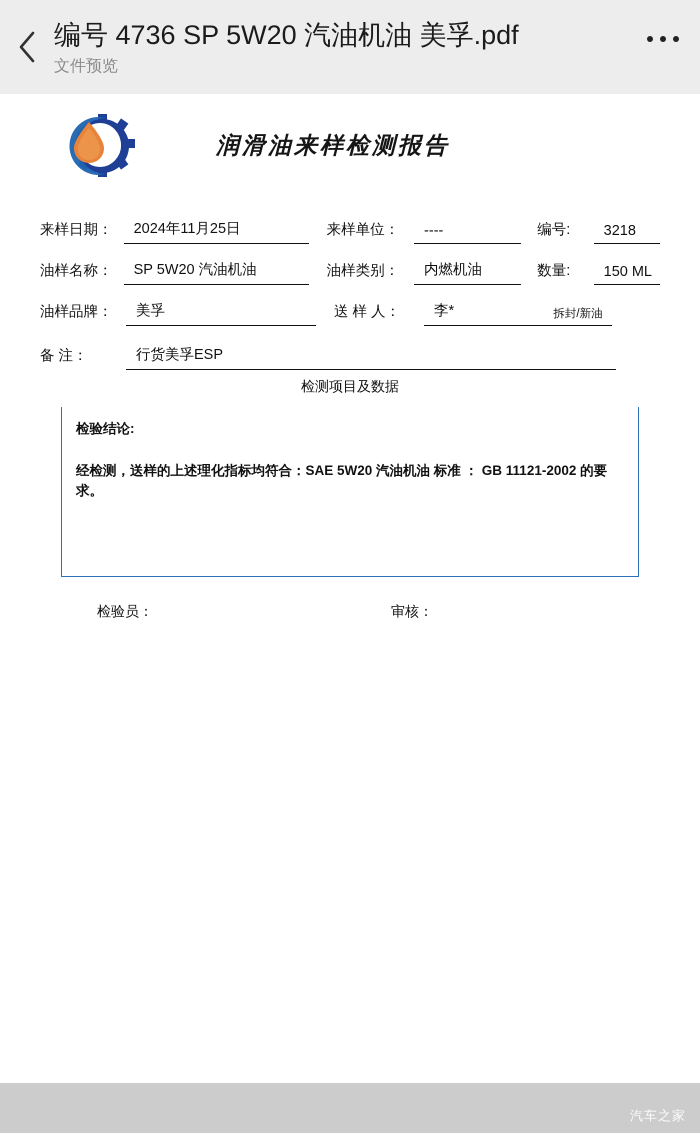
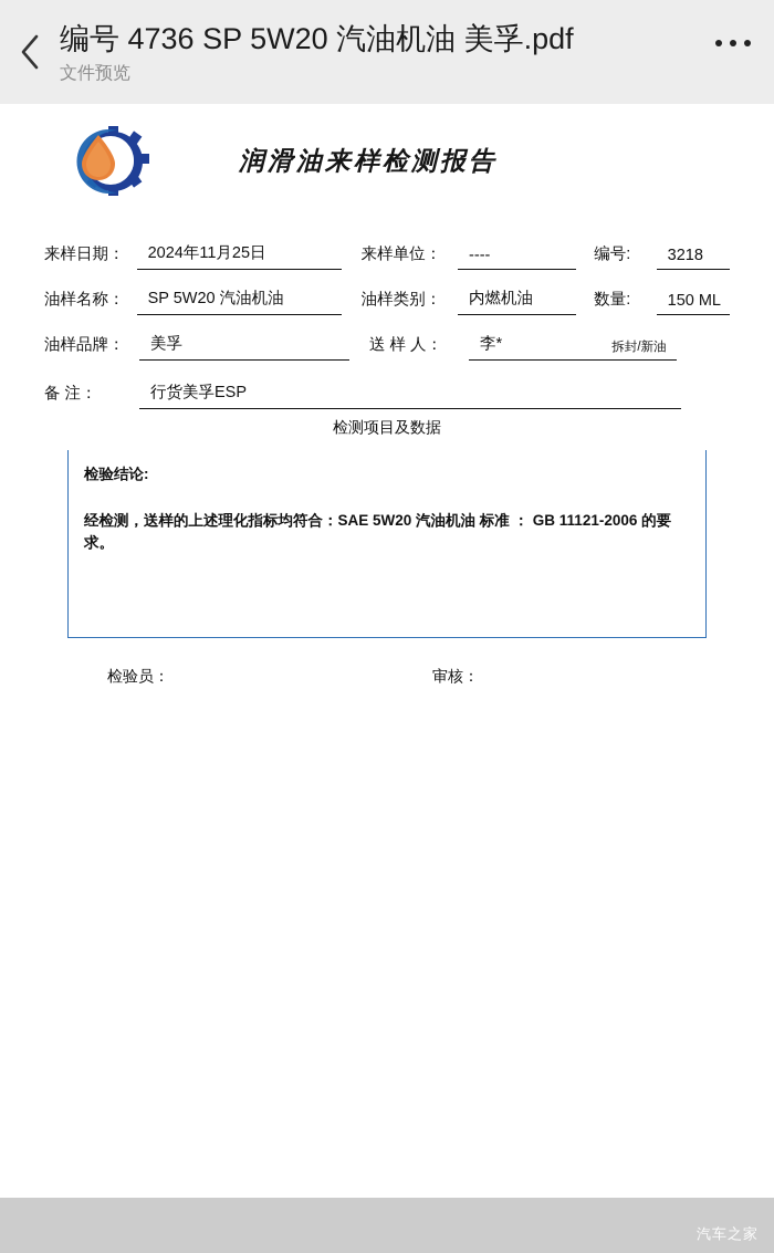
  编号 4736 SP 5W20 汽油机油 美孚.pdf
  文件预览
  润滑油来样检测报告
  来样日期：
  2024年11月25日
  来样单位：
  ----
  编号:
  3218
  油样名称：
  SP 5W20 汽油机油
  油样类别：
  内燃机油
  数量:
  150 ML
  油样品牌：
  美孚
  送 样 人：
  李*
  拆封/新油
  备 注：
  行货美孚ESP
  检测项目及数据
  检验结论:
- 经检测，送样的上述理化指标均符合：SAE 5W20 汽油机油 标准 ： GB 11121-2002 的要求。
+ 经检测，送样的上述理化指标均符合：SAE 5W20 汽油机油 标准 ： GB 11121-2006 的要求。
  检验员：
  审核：
  汽车之家
